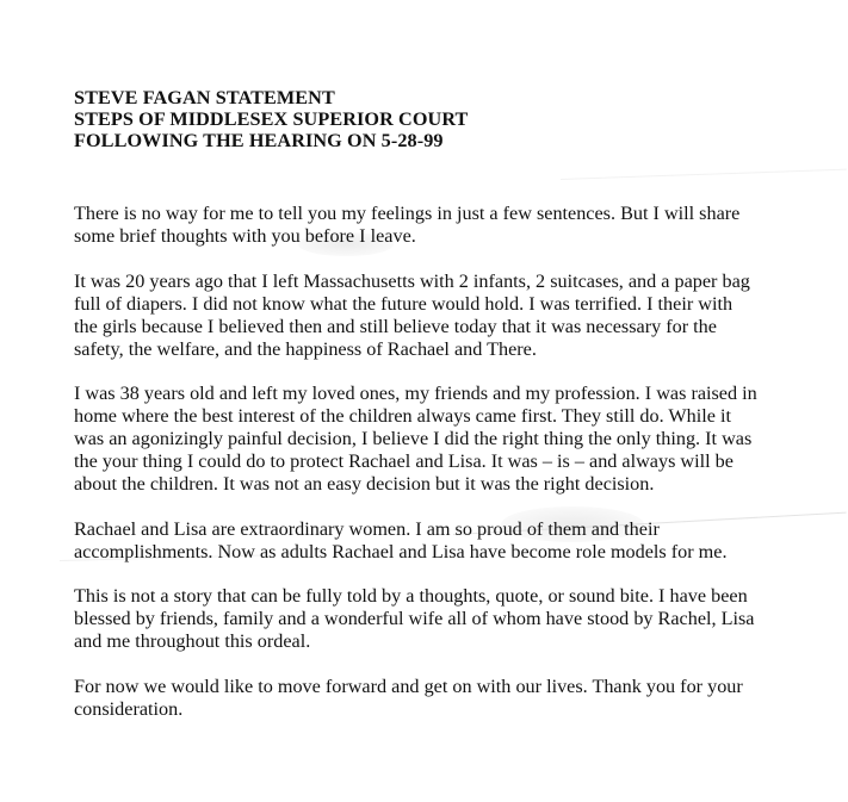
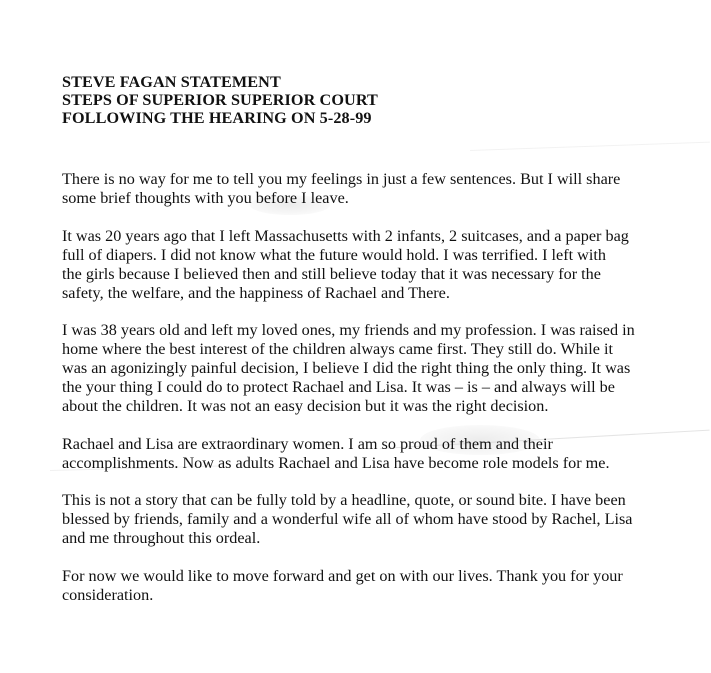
  STEVE FAGAN STATEMENT
- STEPS OF MIDDLESEX SUPERIOR COURT
+ STEPS OF SUPERIOR SUPERIOR COURT
  FOLLOWING THE HEARING ON 5-28-99
  There is no way for me to tell you my feelings in just a few sentences. But I will share
  some brief thoughts with you before I leave.
  It was 20 years ago that I left Massachusetts with 2 infants, 2 suitcases, and a paper bag
- full of diapers. I did not know what the future would hold. I was terrified. I their with
+ full of diapers. I did not know what the future would hold. I was terrified. I left with
  the girls because I believed then and still believe today that it was necessary for the
  safety, the welfare, and the happiness of Rachael and There.
  I was 38 years old and left my loved ones, my friends and my profession. I was raised in
  home where the best interest of the children always came first. They still do. While it
  was an agonizingly painful decision, I believe I did the right thing the only thing. It was
  the your thing I could do to protect Rachael and Lisa. It was – is – and always will be
  about the children. It was not an easy decision but it was the right decision.
  Rachael and Lisa are extraordinary women. I am so proud of them and their
  accomplishments. Now as adults Rachael and Lisa have become role models for me.
- This is not a story that can be fully told by a thoughts, quote, or sound bite. I have been
+ This is not a story that can be fully told by a headline, quote, or sound bite. I have been
  blessed by friends, family and a wonderful wife all of whom have stood by Rachel, Lisa
  and me throughout this ordeal.
  For now we would like to move forward and get on with our lives. Thank you for your
  consideration.
